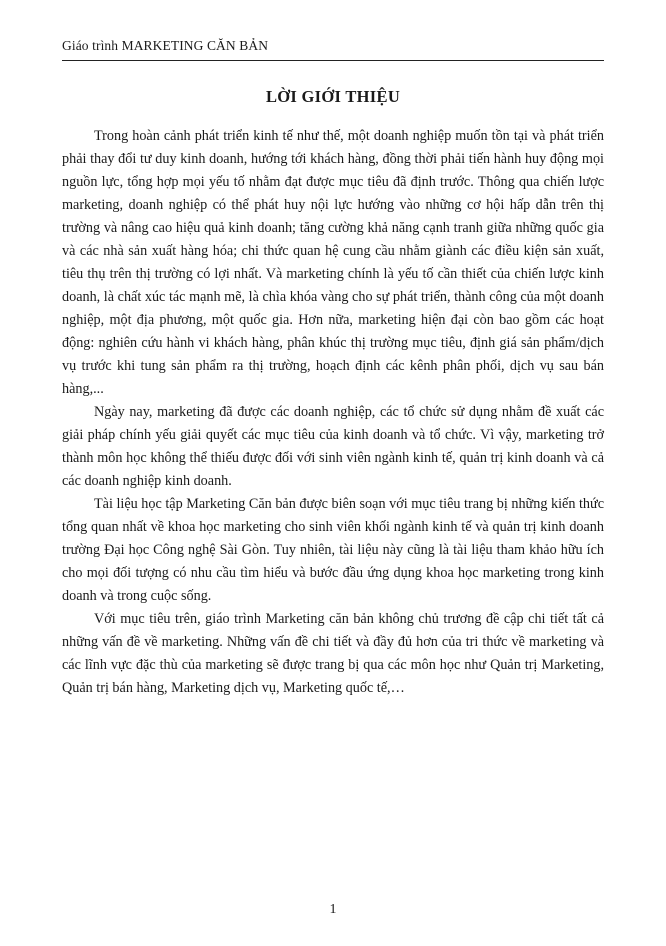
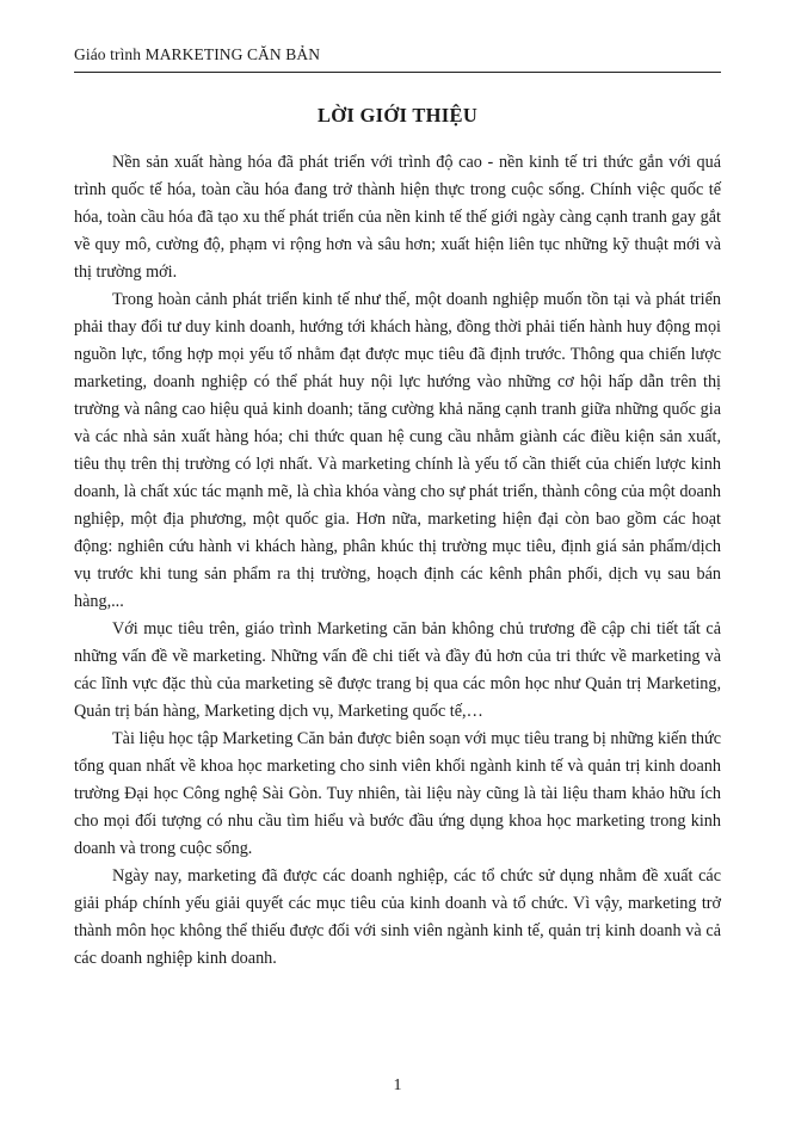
  Giáo trình MARKETING CĂN BẢN
  LỜI GIỚI THIỆU
+ Nền sản xuất hàng hóa đã phát triển với trình độ cao - nền kinh tế tri thức gắn với quá trình quốc tế hóa, toàn cầu hóa đang trở thành hiện thực trong cuộc sống. Chính việc quốc tế hóa, toàn cầu hóa đã tạo xu thế phát triển của nền kinh tế thế giới ngày càng cạnh tranh gay gắt về quy mô, cường độ, phạm vi rộng hơn và sâu hơn; xuất hiện liên tục những kỹ thuật mới và thị trường mới.
  Trong hoàn cảnh phát triển kinh tế như thế, một doanh nghiệp muốn tồn tại và phát triển phải thay đổi tư duy kinh doanh, hướng tới khách hàng, đồng thời phải tiến hành huy động mọi nguồn lực, tổng hợp mọi yếu tố nhằm đạt được mục tiêu đã định trước. Thông qua chiến lược marketing, doanh nghiệp có thể phát huy nội lực hướng vào những cơ hội hấp dẫn trên thị trường và nâng cao hiệu quả kinh doanh; tăng cường khả năng cạnh tranh giữa những quốc gia và các nhà sản xuất hàng hóa; chi thức quan hệ cung cầu nhằm giành các điều kiện sản xuất, tiêu thụ trên thị trường có lợi nhất. Và marketing chính là yếu tố cần thiết của chiến lược kinh doanh, là chất xúc tác mạnh mẽ, là chìa khóa vàng cho sự phát triển, thành công của một doanh nghiệp, một địa phương, một quốc gia. Hơn nữa, marketing hiện đại còn bao gồm các hoạt động: nghiên cứu hành vi khách hàng, phân khúc thị trường mục tiêu, định giá sản phẩm/dịch vụ trước khi tung sản phẩm ra thị trường, hoạch định các kênh phân phối, dịch vụ sau bán hàng,...
- Ngày nay, marketing đã được các doanh nghiệp, các tổ chức sử dụng nhằm đề xuất các giải pháp chính yếu giải quyết các mục tiêu của kinh doanh và tổ chức. Vì vậy, marketing trở thành môn học không thể thiếu được đối với sinh viên ngành kinh tế, quản trị kinh doanh và cả các doanh nghiệp kinh doanh.
+ Với mục tiêu trên, giáo trình Marketing căn bản không chủ trương đề cập chi tiết tất cả những vấn đề về marketing. Những vấn đề chi tiết và đầy đủ hơn của tri thức về marketing và các lĩnh vực đặc thù của marketing sẽ được trang bị qua các môn học như Quản trị Marketing, Quản trị bán hàng, Marketing dịch vụ, Marketing quốc tế,…
  Tài liệu học tập Marketing Căn bản được biên soạn với mục tiêu trang bị những kiến thức tổng quan nhất về khoa học marketing cho sinh viên khối ngành kinh tế và quản trị kinh doanh trường Đại học Công nghệ Sài Gòn. Tuy nhiên, tài liệu này cũng là tài liệu tham khảo hữu ích cho mọi đối tượng có nhu cầu tìm hiểu và bước đầu ứng dụng khoa học marketing trong kinh doanh và trong cuộc sống.
- Với mục tiêu trên, giáo trình Marketing căn bản không chủ trương đề cập chi tiết tất cả những vấn đề về marketing. Những vấn đề chi tiết và đầy đủ hơn của tri thức về marketing và các lĩnh vực đặc thù của marketing sẽ được trang bị qua các môn học như Quản trị Marketing, Quản trị bán hàng, Marketing dịch vụ, Marketing quốc tế,…
+ Ngày nay, marketing đã được các doanh nghiệp, các tổ chức sử dụng nhằm đề xuất các giải pháp chính yếu giải quyết các mục tiêu của kinh doanh và tổ chức. Vì vậy, marketing trở thành môn học không thể thiếu được đối với sinh viên ngành kinh tế, quản trị kinh doanh và cả các doanh nghiệp kinh doanh.
  1
